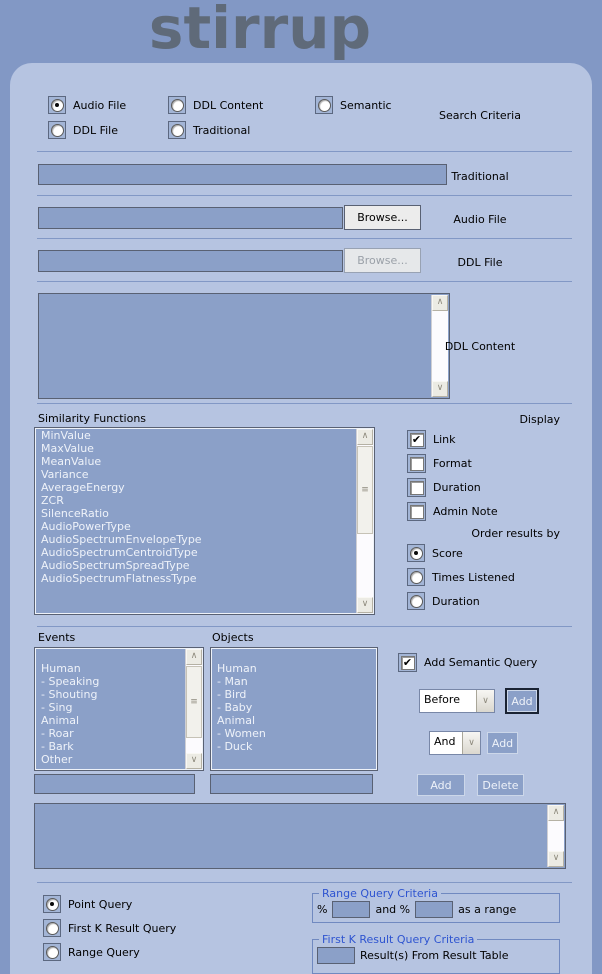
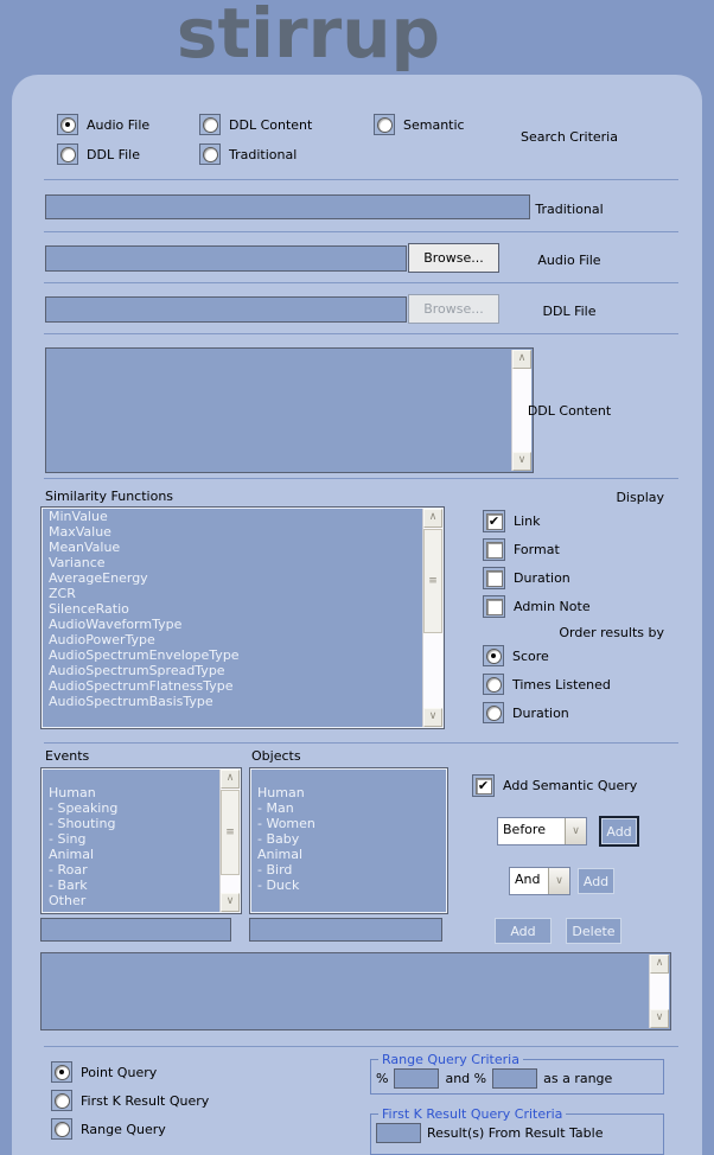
  stirrup
  Audio File
  DDL Content
  Semantic
  DDL File
  Traditional
  Search Criteria
  Traditional
  Browse...
  Audio File
  Browse...
  DDL File
  ∧
  ∨
  DDL Content
  Similarity Functions
  MinValue
  MaxValue
  MeanValue
  Variance
  AverageEnergy
  ZCR
  SilenceRatio
+ AudioWaveformType
  AudioPowerType
  AudioSpectrumEnvelopeType
- AudioSpectrumCentroidType
  AudioSpectrumSpreadType
  AudioSpectrumFlatnessType
+ AudioSpectrumBasisType
  ∧
  ≡
  ∨
  Display
  ✔
  Link
  Format
  Duration
  Admin Note
  Order results by
  Score
  Times Listened
  Duration
  Events
  Human
  - Speaking
  - Shouting
  - Sing
  Animal
  - Roar
  - Bark
  Other
  ∧
  ≡
  ∨
  Objects
  Human
  - Man
- - Bird
+ - Women
  - Baby
  Animal
- - Women
+ - Bird
  - Duck
  ✔
  Add Semantic Query
  Before
  ∨
  Add
  And
  ∨
  Add
  Add
  Delete
  ∧
  ∨
  Point Query
  First K Result Query
  Range Query
  Range Query Criteria
  %
  and %
  as a range
  First K Result Query Criteria
  Result(s) From Result Table
